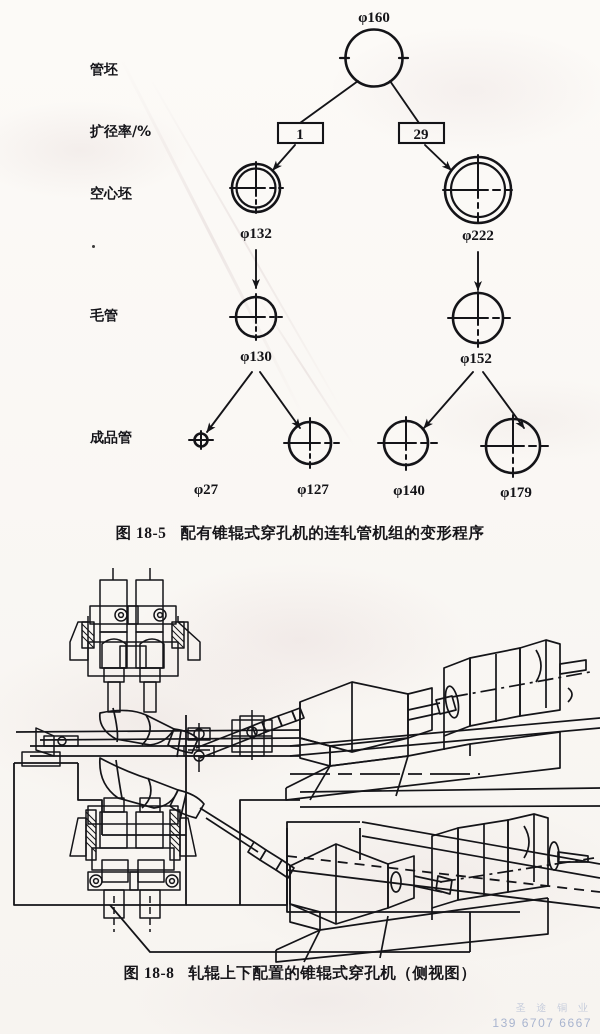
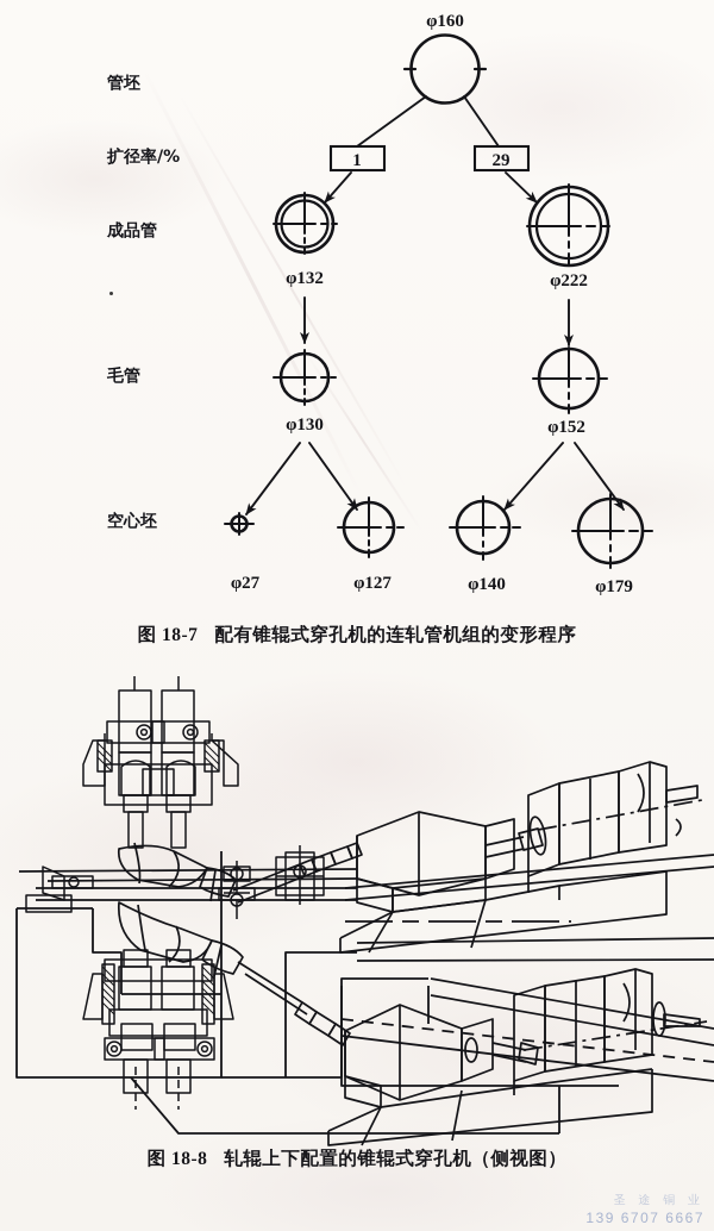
  φ160
  1
  29
  φ132
  φ222
  φ130
  φ152
  φ27
  φ127
  φ140
  φ179
  管坯
  扩径率/%
- 空心坯
+ 成品管
  毛管
- 成品管
+ 空心坯
- 图 18-5 配有锥辊式穿孔机的连轧管机组的变形程序
+ 图 18-7 配有锥辊式穿孔机的连轧管机组的变形程序
  图 18-8 轧辊上下配置的锥辊式穿孔机（侧视图）
  圣 途 铜 业
  139 6707 6667
